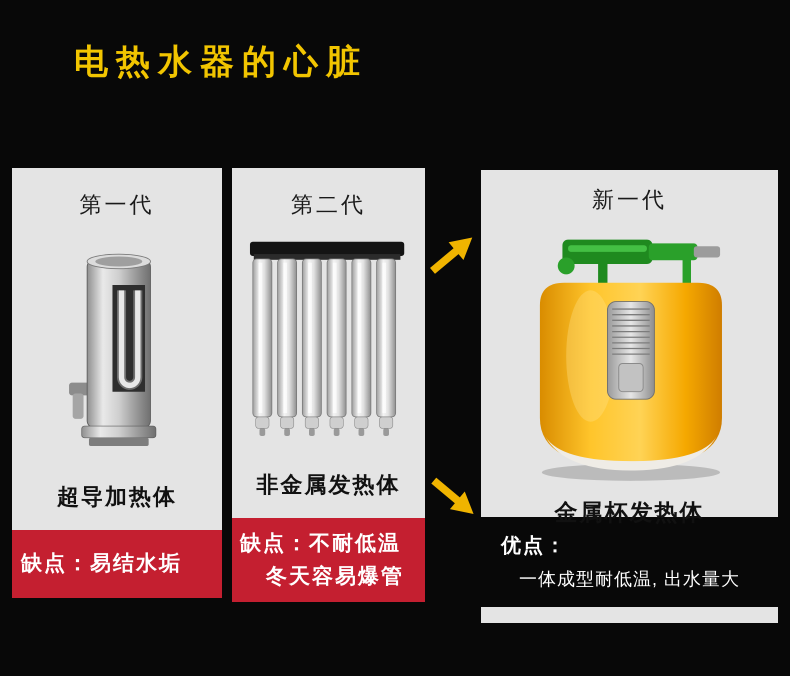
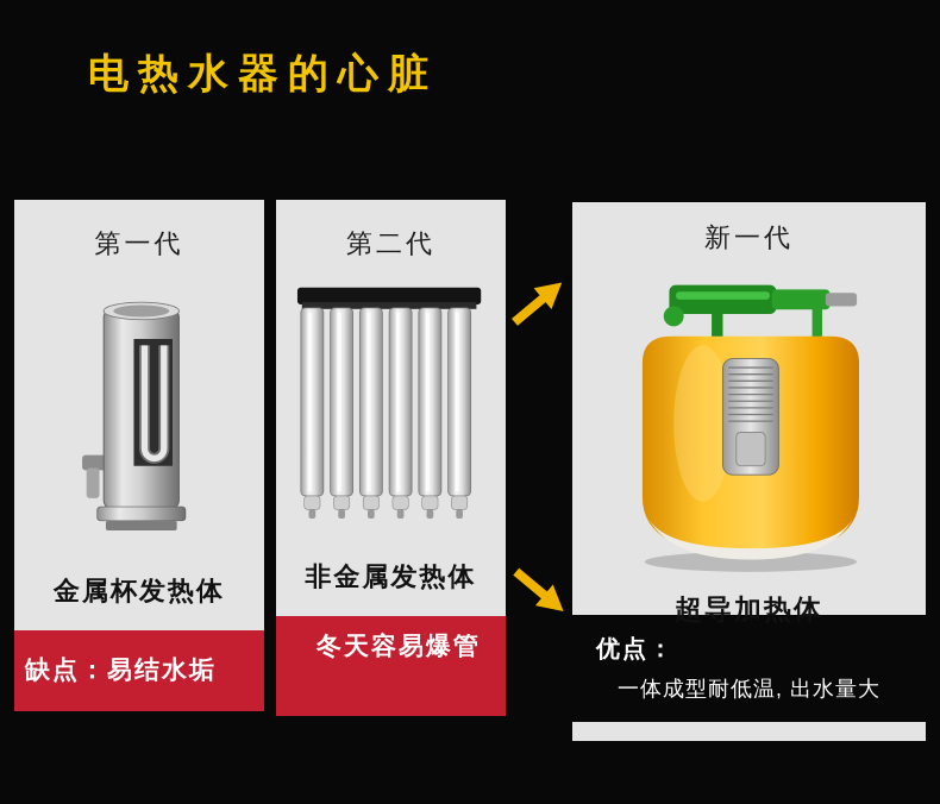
  电热水器的心脏
  第一代
- 超导加热体
+ 金属杯发热体
  缺点：易结水垢
  第二代
  非金属发热体
- 缺点：不耐低温
  冬天容易爆管
  新一代
- 金属杯发热体
+ 超导加热体
  优点：
  一体成型耐低温, 出水量大
